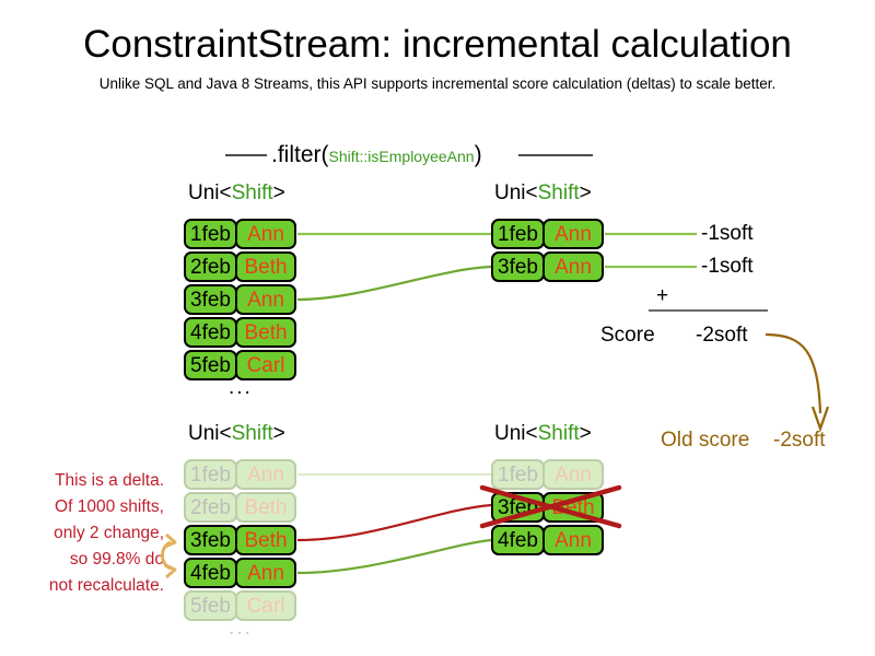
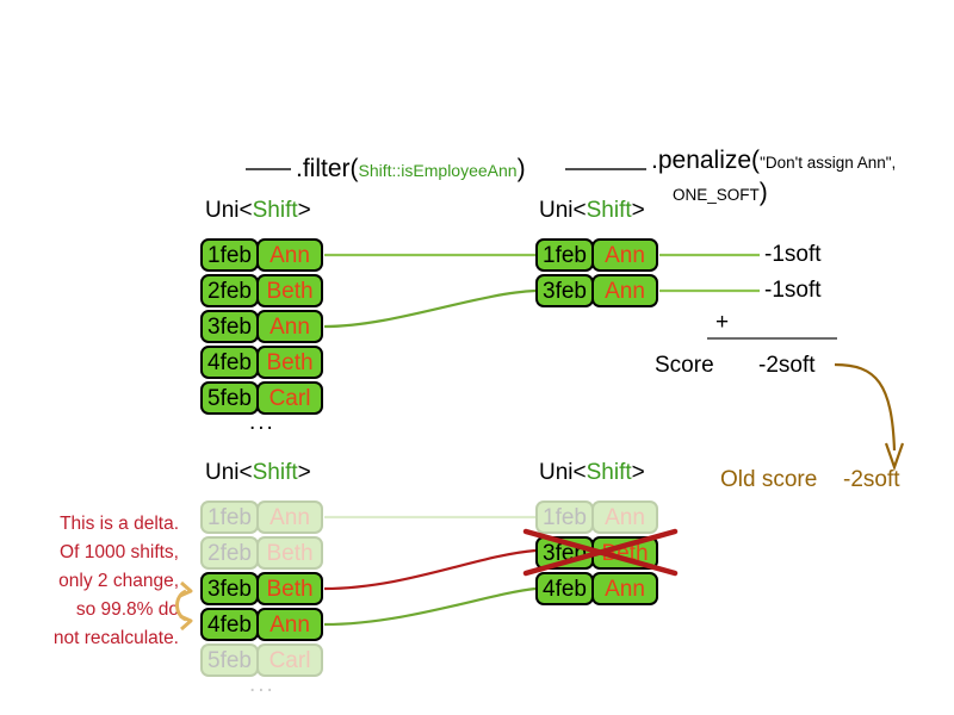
- ConstraintStream: incremental calculation
- Unlike SQL and Java 8 Streams, this API supports incremental score calculation (deltas) to scale better.
  .filter(Shift::isEmployeeAnn)
+ .penalize("Don't assign Ann",
+ ONE_SOFT)
  Uni<Shift>
  1feb
  Ann
  2feb
  Beth
  3feb
  Ann
  4feb
  Beth
  5feb
  Carl
  ...
  Uni<Shift>
  1feb
  Ann
  3feb
  Ann
  -1soft
  -1soft
  +
  Score
  -2soft
  Uni<Shift>
  1feb
  Ann
  2feb
  Beth
  3feb
  Beth
  4feb
  Ann
  5feb
  Carl
  ...
  Uni<Shift>
  1feb
  Ann
  3feb
  eth
  4feb
  Ann
  Old score
  -2soft
  This is a delta.
  Of 1000 shifts,
  only 2 change,
  so 99.8% do
  not recalculate.
